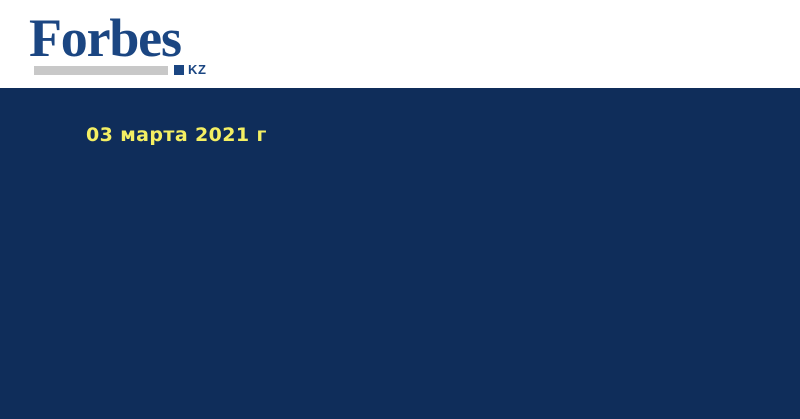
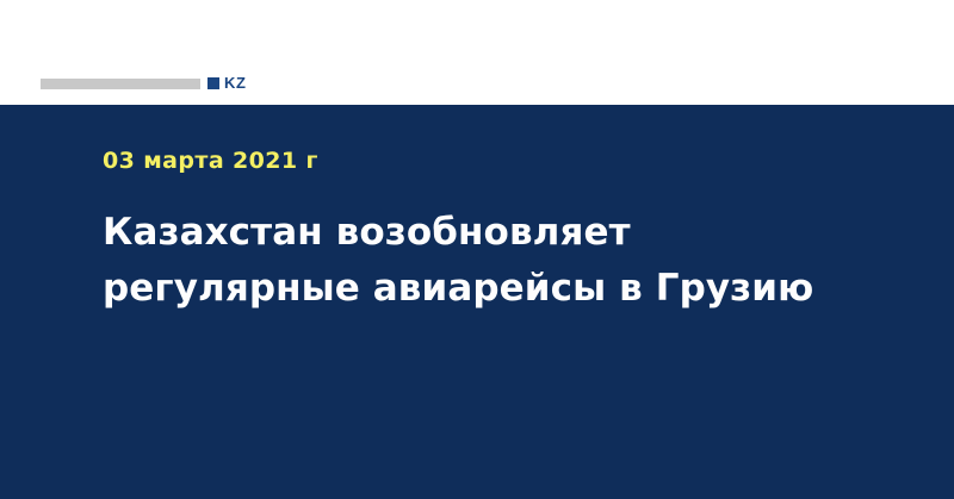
- Forbes
  KZ
  03 марта 2021 г
+ Казахстан возобновляет регулярные авиарейсы в Грузию
